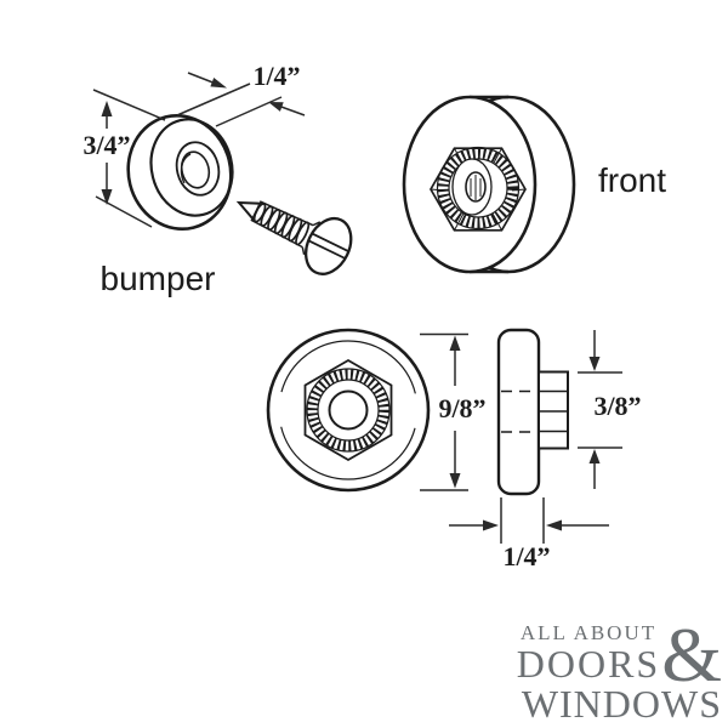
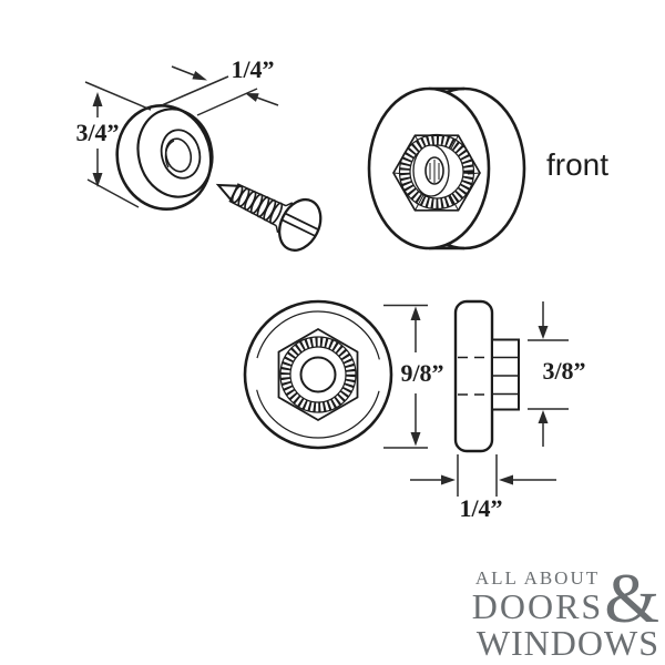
  1/4”
  3/4”
- bumper
  front
  9/8”
  3/8”
  1/4”
  ALL ABOUT
  DOORS
  &
  WINDOWS
